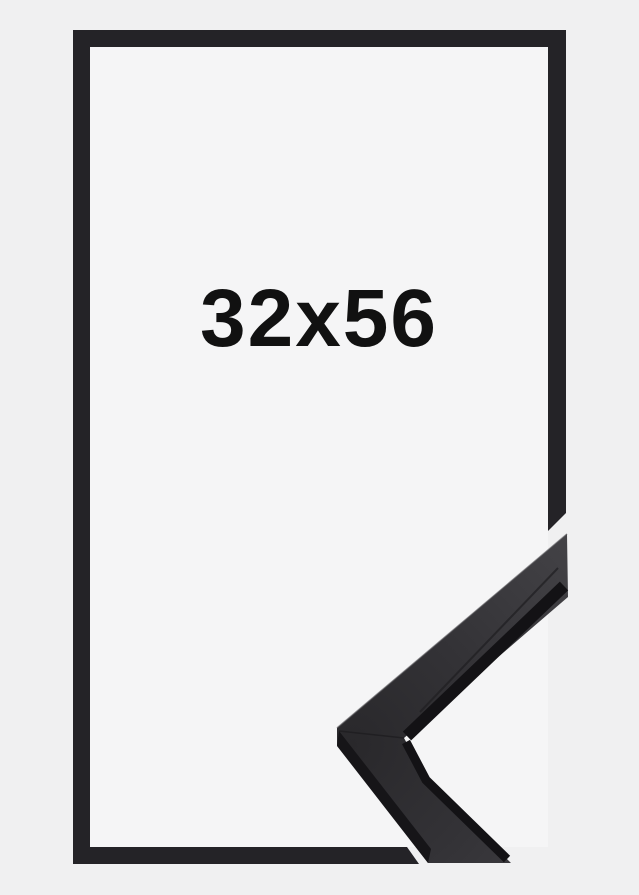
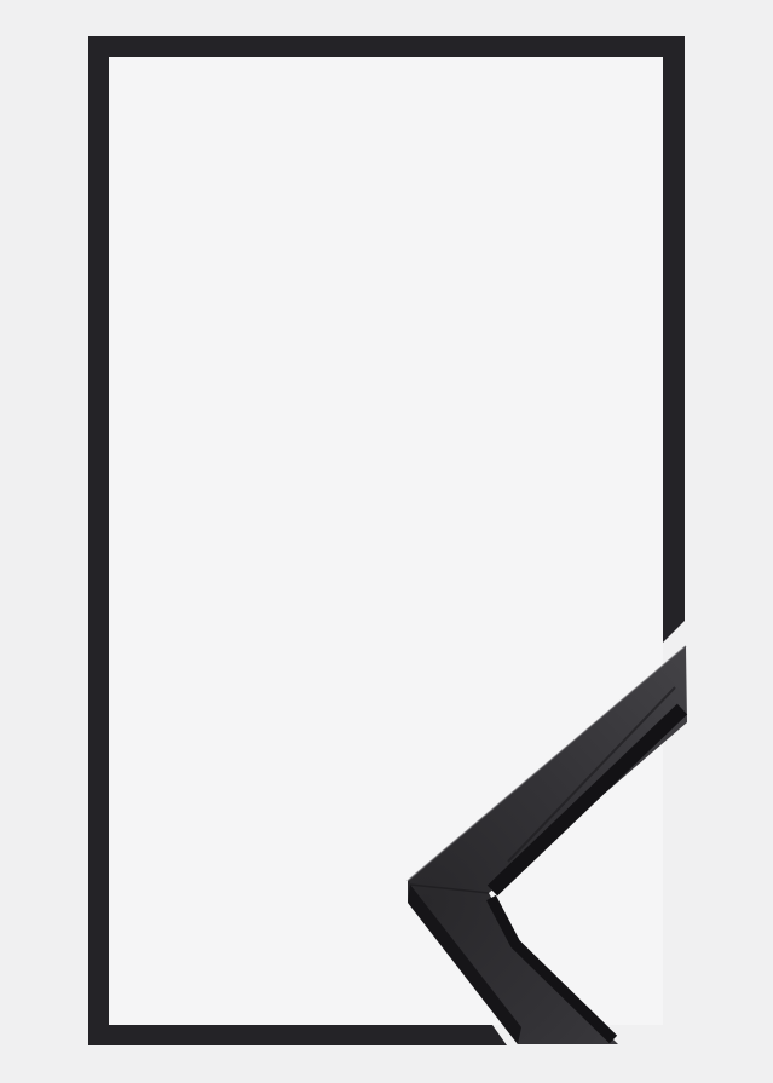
- 32x56
